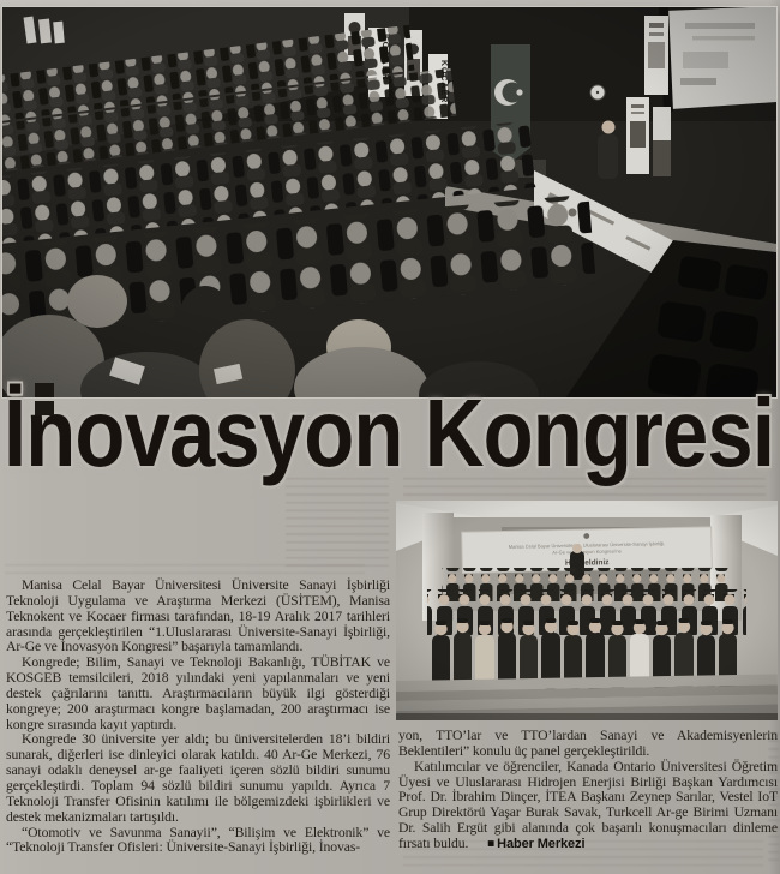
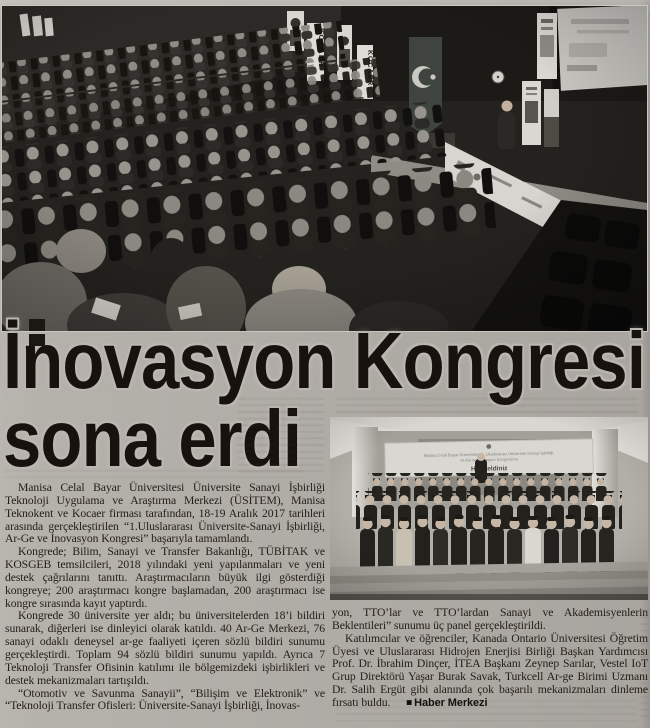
  İnovasyon Kongresi
+ sona erdi
  Manisa Celal Bayar Üniversitesi Üniversite Sanayi İşbirliği Teknoloji Uygulama ve Araştırma Merkezi (ÜSİTEM), Manisa Teknokent ve Kocaer firması tarafından, 18-19 Aralık 2017 tarihleri arasında gerçekleştirilen “1.Uluslararası Üniversite-Sanayi İşbirliği, Ar-Ge ve İnovasyon Kongresi” başarıyla tamamlandı.
- Kongrede; Bilim, Sanayi ve Teknoloji Bakanlığı, TÜBİTAK ve KOSGEB temsilcileri, 2018 yılındaki yeni yapılanmaları ve yeni destek çağrılarını tanıttı. Araştırmacıların büyük ilgi gösterdiği kongreye; 200 araştırmacı kongre başlamadan, 200 araştırmacı ise kongre sırasında kayıt yaptırdı.
+ Kongrede; Bilim, Sanayi ve Transfer Bakanlığı, TÜBİTAK ve KOSGEB temsilcileri, 2018 yılındaki yeni yapılanmaları ve yeni destek çağrılarını tanıttı. Araştırmacıların büyük ilgi gösterdiği kongreye; 200 araştırmacı kongre başlamadan, 200 araştırmacı ise kongre sırasında kayıt yaptırdı.
  Kongrede 30 üniversite yer aldı; bu üniversitelerden 18’i bildiri sunarak, diğerleri ise dinleyici olarak katıldı. 40 Ar-Ge Merkezi, 76 sanayi odaklı deneysel ar-ge faaliyeti içeren sözlü bildiri sunumu gerçekleştirdi. Toplam 94 sözlü bildiri sunumu yapıldı. Ayrıca 7 Teknoloji Transfer Ofisinin katılımı ile bölgemizdeki işbirlikleri ve destek mekanizmaları tartışıldı.
  “Otomotiv ve Savunma Sanayii”, “Bilişim ve Elektronik” ve “Teknoloji Transfer Ofisleri: Üniversite-Sanayi İşbirliği, İnovas-
- yon, TTO’lar ve TTO’lardan Sanayi ve Akademisyenlerin Beklentileri” konulu üç panel gerçekleştirildi.
+ yon, TTO’lar ve TTO’lardan Sanayi ve Akademisyenlerin Beklentileri” sunumu üç panel gerçekleştirildi.
- Katılımcılar ve öğrenciler, Kanada Ontario Üniversitesi Öğretim Üyesi ve Uluslararası Hidrojen Enerjisi Birliği Başkan Yardımcısı Prof. Dr. İbrahim Dinçer, İTEA Başkanı Zeynep Sarılar, Vestel IoT Grup Direktörü Yaşar Burak Savak, Turkcell Ar-ge Birimi Uzmanı Dr. Salih Ergüt gibi alanında çok başarılı konuşmacıları dinleme fırsatı buldu. ■ Haber Merkezi
+ Katılımcılar ve öğrenciler, Kanada Ontario Üniversitesi Öğretim Üyesi ve Uluslararası Hidrojen Enerjisi Birliği Başkan Yardımcısı Prof. Dr. İbrahim Dinçer, İTEA Başkanı Zeynep Sarılar, Vestel IoT Grup Direktörü Yaşar Burak Savak, Turkcell Ar-ge Birimi Uzmanı Dr. Salih Ergüt gibi alanında çok başarılı mekanizmaları dinleme fırsatı buldu. ■ Haber Merkezi
